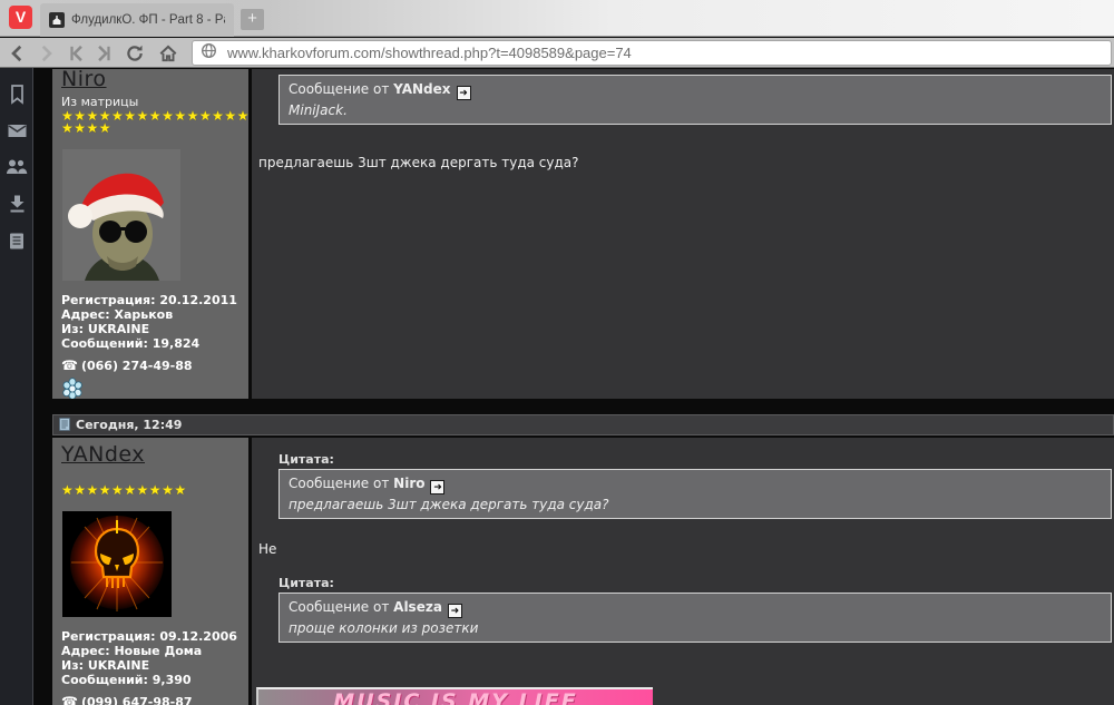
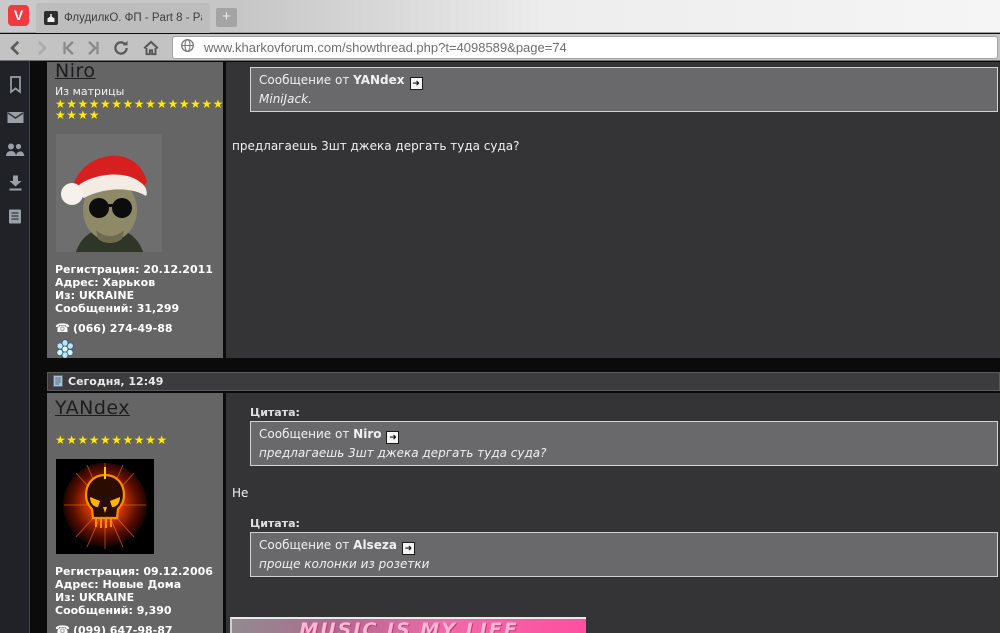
  V
  ФлудилкО. ФП - Part 8 - P
  +
  www.kharkovforum.com/showthread.php?t=4098589&page=74
  Niro
  Из матрицы
  ★★★★★★★★★★★★★★★
  ★★★★
  Регистрация: 20.12.2011
  Адрес: Харьков
  Из: UKRAINE
- Сообщений: 19,824
+ Сообщений: 31,299
  ☎ (066) 274-49-88
  Сообщение от YANdex ➜
  MiniJack.
  предлагаешь 3шт джека дергать туда суда?
  Сегодня, 12:49
  YANdex
  ★★★★★★★★★★
  Регистрация: 09.12.2006
  Адрес: Новые Дома
  Из: UKRAINE
  Сообщений: 9,390
  ☎ (099) 647-98-87
  Цитата:
  Сообщение от Niro ➜
  предлагаешь 3шт джека дергать туда суда?
  Не
  Цитата:
  Сообщение от Alseza ➜
  проще колонки из розетки
  MUSIC IS MY LIFE
